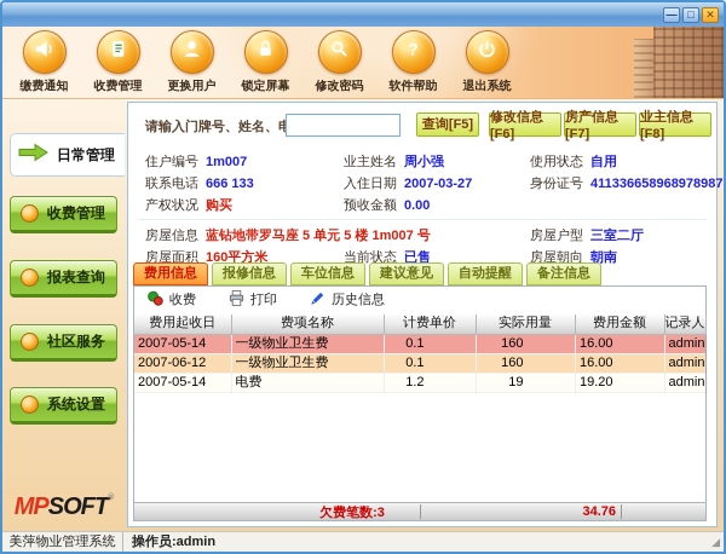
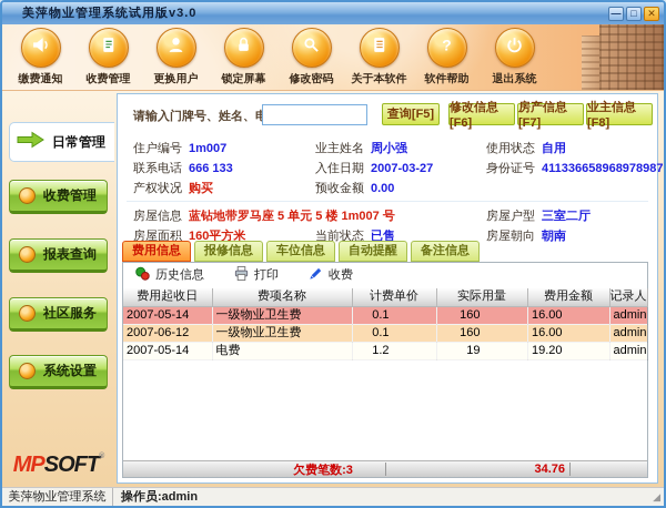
+ 美萍物业管理系统试用版v3.0
  —
  □
  ✕
  缴费通知
  收费管理
  更换用户
  锁定屏幕
  修改密码
+ 关于本软件
  ?
  软件帮助
  退出系统
  日常管理
  收费管理
  报表查询
  社区服务
  系统设置
  MPSOFT
  查询[F5]
  修改信息[F6]
  房产信息[F7]
  业主信息[F8]
  住户编号 1m007
  业主姓名 周小强
  使用状态 自用
  联系电话 666 133
  入住日期 2007-03-27
  身份证号 411336658968978987
  产权状况 购买
  预收金额 0.00
  房屋信息 蓝钻地带罗马座 5 单元 5 楼 1m007 号
  房屋户型 三室二厅
  房屋面积 160平方米
  当前状态 已售
  房屋朝向 朝南
  费用信息
  报修信息
  车位信息
- 建议意见
  自动提醒
  备注信息
- 收费
+ 历史信息
  打印
- 历史信息
+ 收费
  费用起收日	费项名称	计费单价	实际用量	费用金额	记录人
  2007-05-14	一级物业卫生费	0.1	160	16.00	admin
  2007-06-12	一级物业卫生费	0.1	160	16.00	admin
  2007-05-14	电费	1.2	19	19.20	admin
  欠费笔数:3
  34.76
  美萍物业管理系统
  操作员:admin
  ◢
